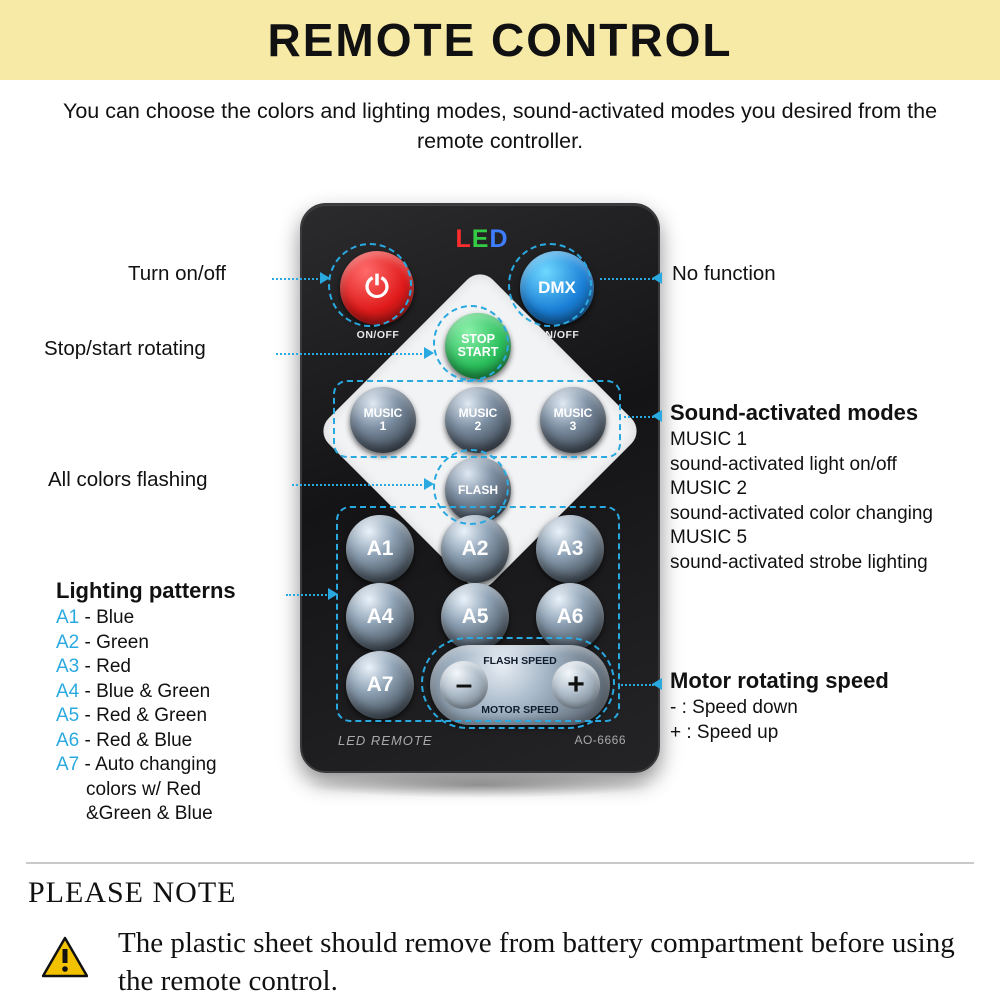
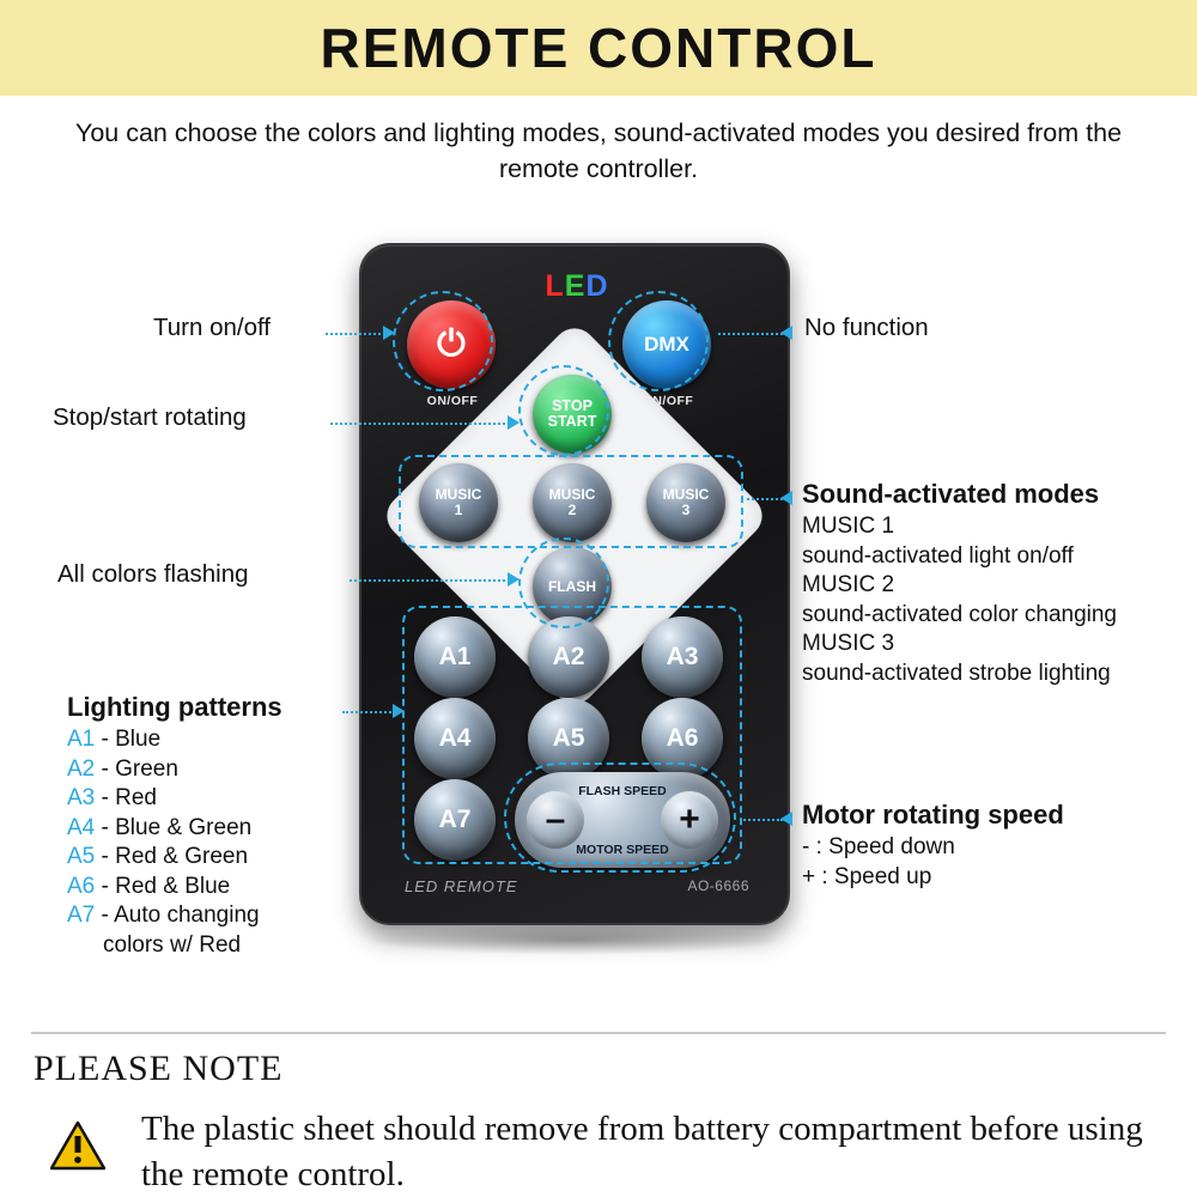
  REMOTE CONTROL
  You can choose the colors and lighting modes, sound-activated modes you desired from the remote controller.
  LED
  ⏻
  ON/OFF
  DMX
  N/OFF
  STOP
  START
  MUSIC
  1
  MUSIC
  2
  MUSIC
  3
  FLASH
  A1
  A2
  A3
  A4
  A5
  A6
  A7
  FLASH SPEED
  –
  +
  MOTOR SPEED
  LED REMOTE
  AO-6666
  Turn on/off
  Stop/start rotating
  All colors flashing
  Lighting patterns
  A1 - Blue
  A2 - Green
  A3 - Red
  A4 - Blue & Green
  A5 - Red & Green
  A6 - Red & Blue
  A7 - Auto changing
  colors w/ Red
- &Green & Blue
  No function
  Sound-activated modes
  MUSIC 1
  sound-activated light on/off
  MUSIC 2
  sound-activated color changing
- MUSIC 5
+ MUSIC 3
  sound-activated strobe lighting
  Motor rotating speed
  - : Speed down
  + : Speed up
  PLEASE NOTE
  The plastic sheet should remove from battery compartment before using the remote control.
